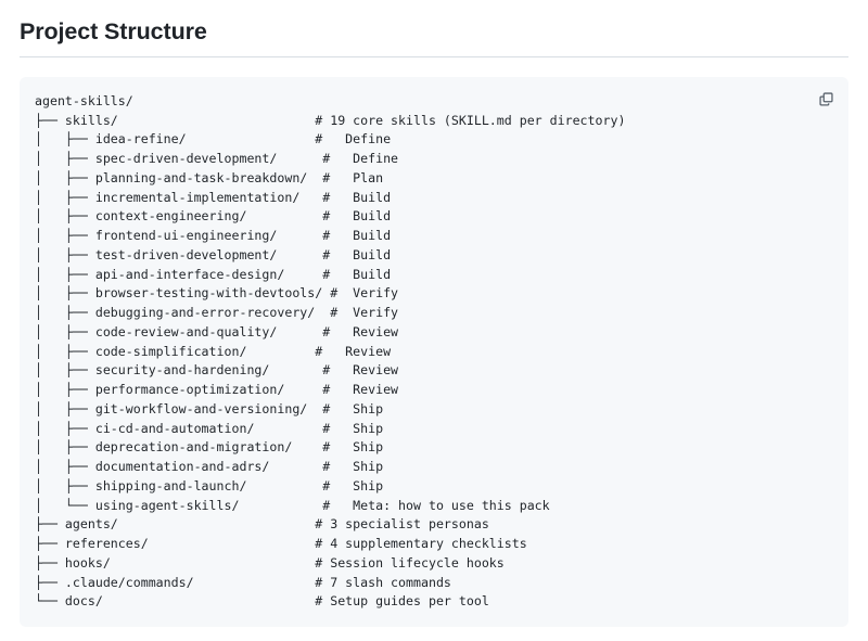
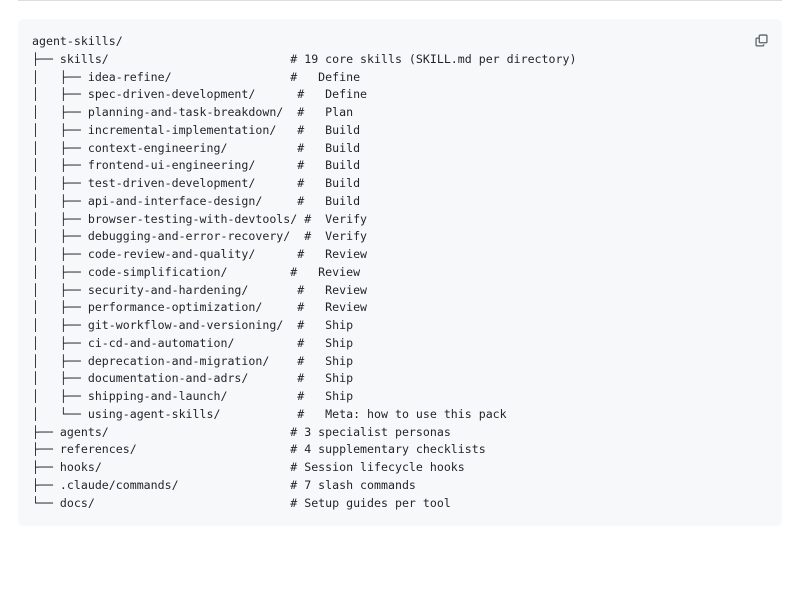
- Project Structure
  agent-skills/
  ├── skills/ # 19 core skills (SKILL.md per directory)
  │ ├── idea-refine/ # Define
  │ ├── spec-driven-development/ # Define
  │ ├── planning-and-task-breakdown/ # Plan
  │ ├── incremental-implementation/ # Build
  │ ├── context-engineering/ # Build
  │ ├── frontend-ui-engineering/ # Build
  │ ├── test-driven-development/ # Build
  │ ├── api-and-interface-design/ # Build
  │ ├── browser-testing-with-devtools/ # Verify
  │ ├── debugging-and-error-recovery/ # Verify
  │ ├── code-review-and-quality/ # Review
  │ ├── code-simplification/ # Review
  │ ├── security-and-hardening/ # Review
  │ ├── performance-optimization/ # Review
  │ ├── git-workflow-and-versioning/ # Ship
  │ ├── ci-cd-and-automation/ # Ship
  │ ├── deprecation-and-migration/ # Ship
  │ ├── documentation-and-adrs/ # Ship
  │ ├── shipping-and-launch/ # Ship
  │ └── using-agent-skills/ # Meta: how to use this pack
  ├── agents/ # 3 specialist personas
  ├── references/ # 4 supplementary checklists
  ├── hooks/ # Session lifecycle hooks
  ├── .claude/commands/ # 7 slash commands
  └── docs/ # Setup guides per tool
